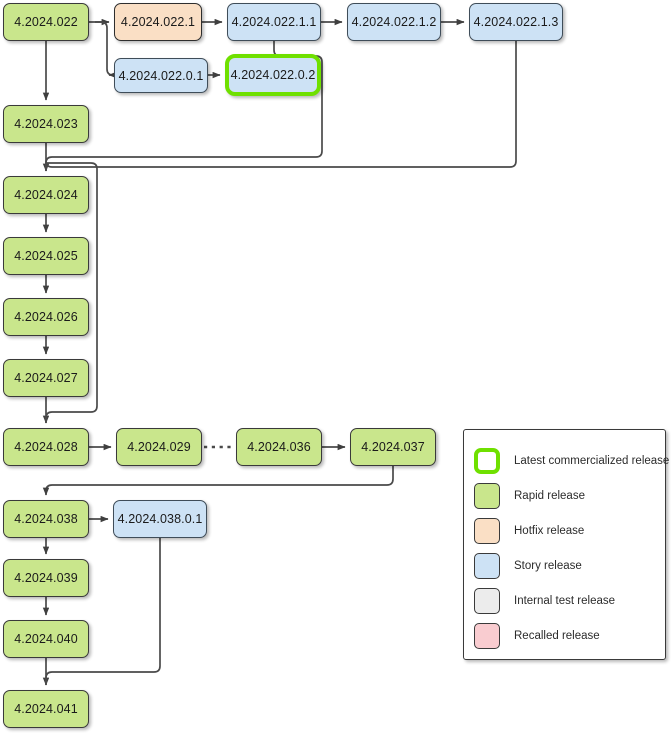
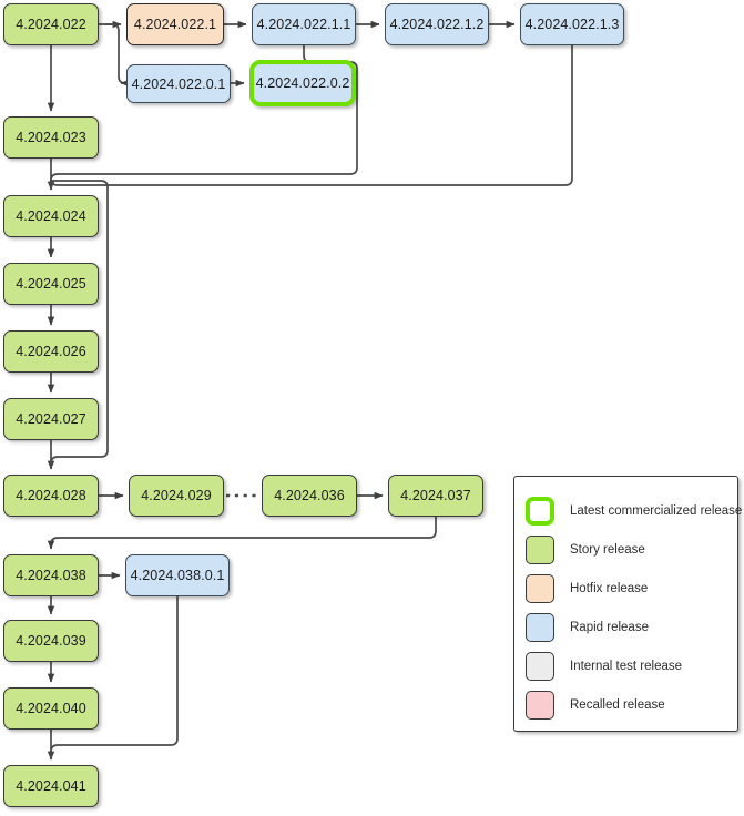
  4.2024.022
  4.2024.022.1
  4.2024.022.1.1
  4.2024.022.1.2
  4.2024.022.1.3
  4.2024.022.0.1
  4.2024.022.0.2
  4.2024.023
  4.2024.024
  4.2024.025
  4.2024.026
  4.2024.027
  4.2024.028
  4.2024.029
  4.2024.036
  4.2024.037
  4.2024.038
  4.2024.038.0.1
  4.2024.039
  4.2024.040
  4.2024.041
  Latest commercialized release
- Rapid release
+ Story release
  Hotfix release
- Story release
+ Rapid release
  Internal test release
  Recalled release
